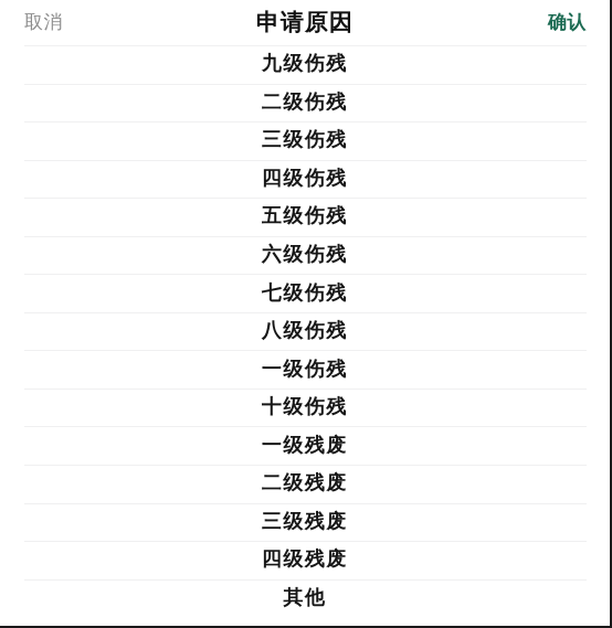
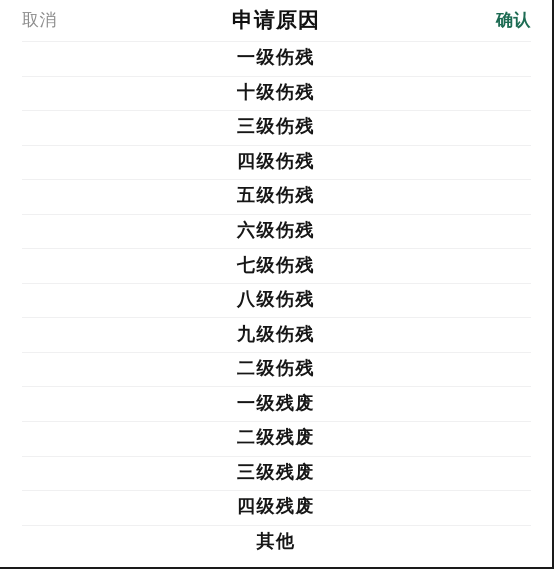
  取消
  申请原因
  确认
- 九级伤残
+ 一级伤残
- 二级伤残
+ 十级伤残
  三级伤残
  四级伤残
  五级伤残
  六级伤残
  七级伤残
  八级伤残
- 一级伤残
+ 九级伤残
- 十级伤残
+ 二级伤残
  一级残废
  二级残废
  三级残废
  四级残废
  其他
